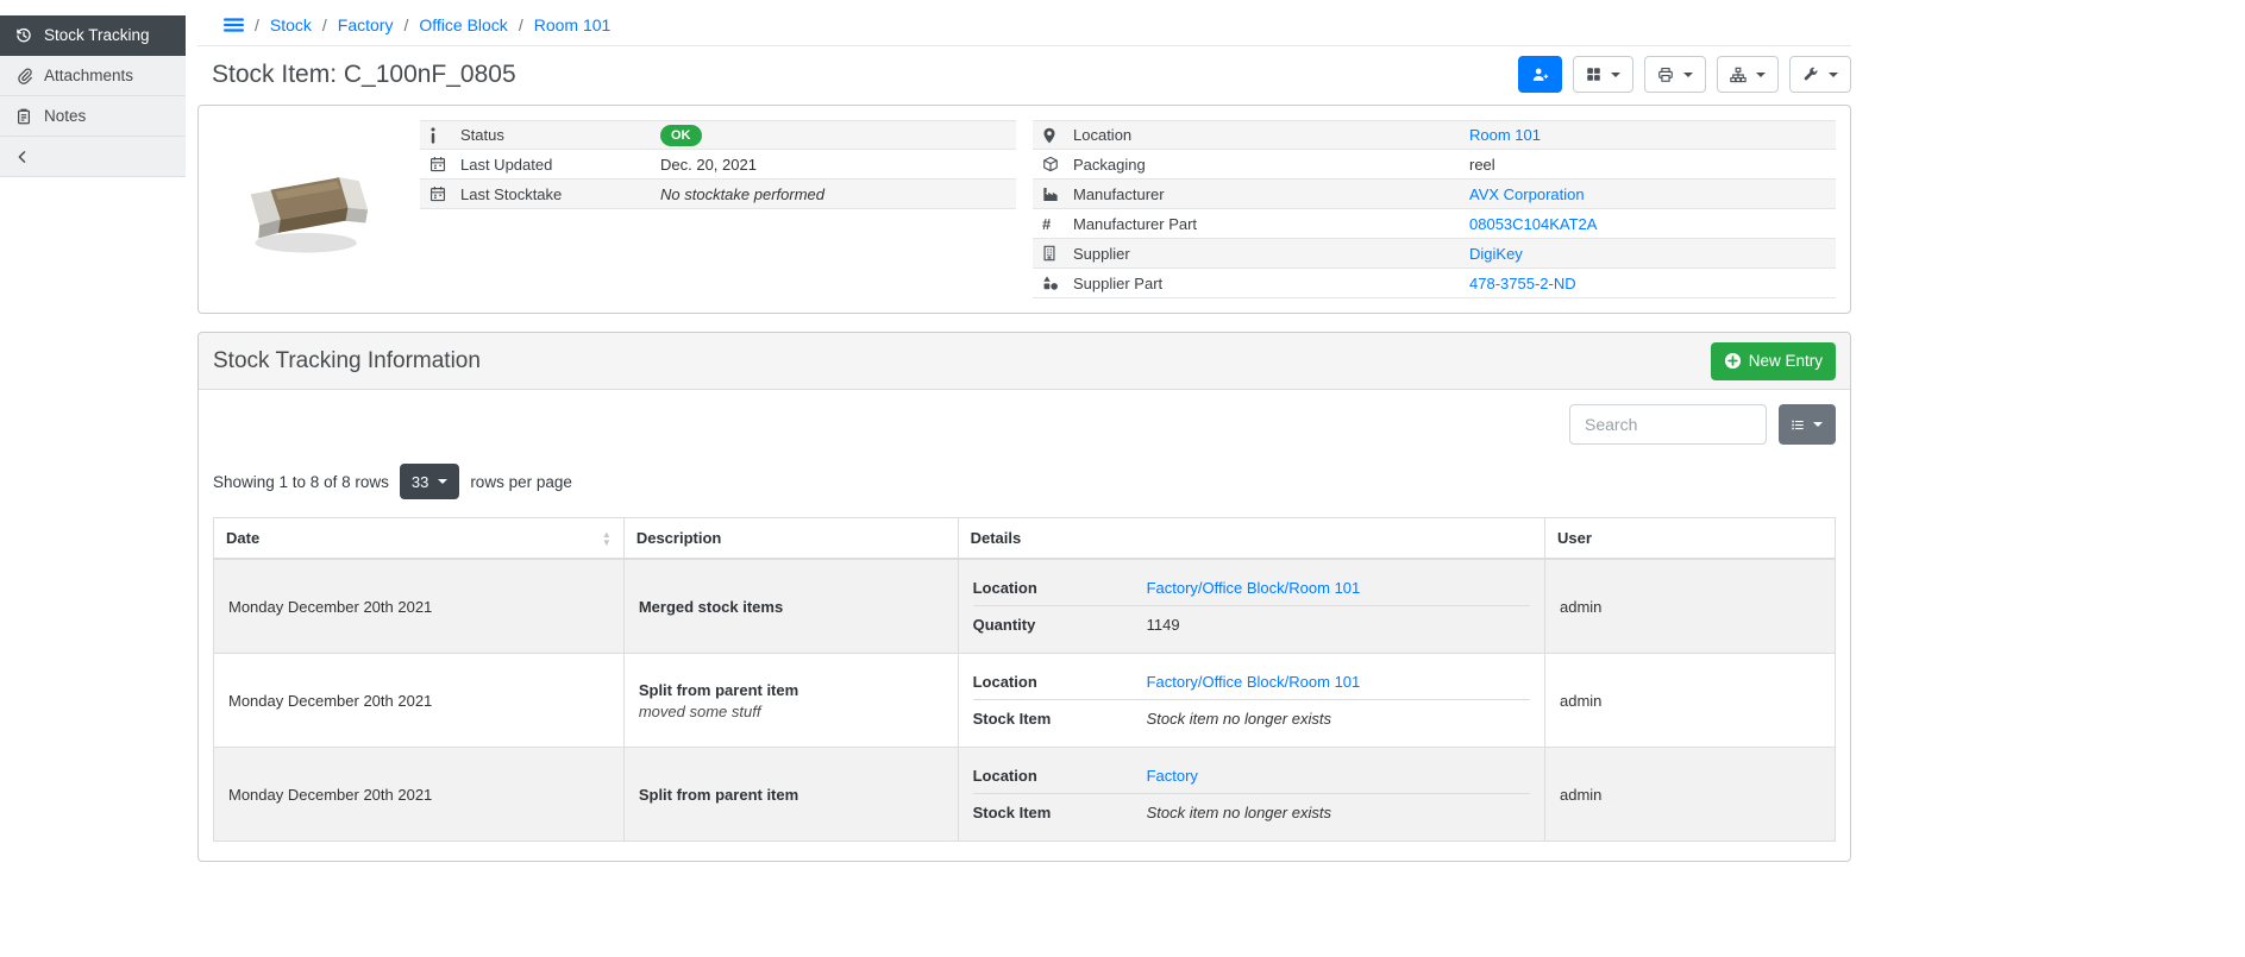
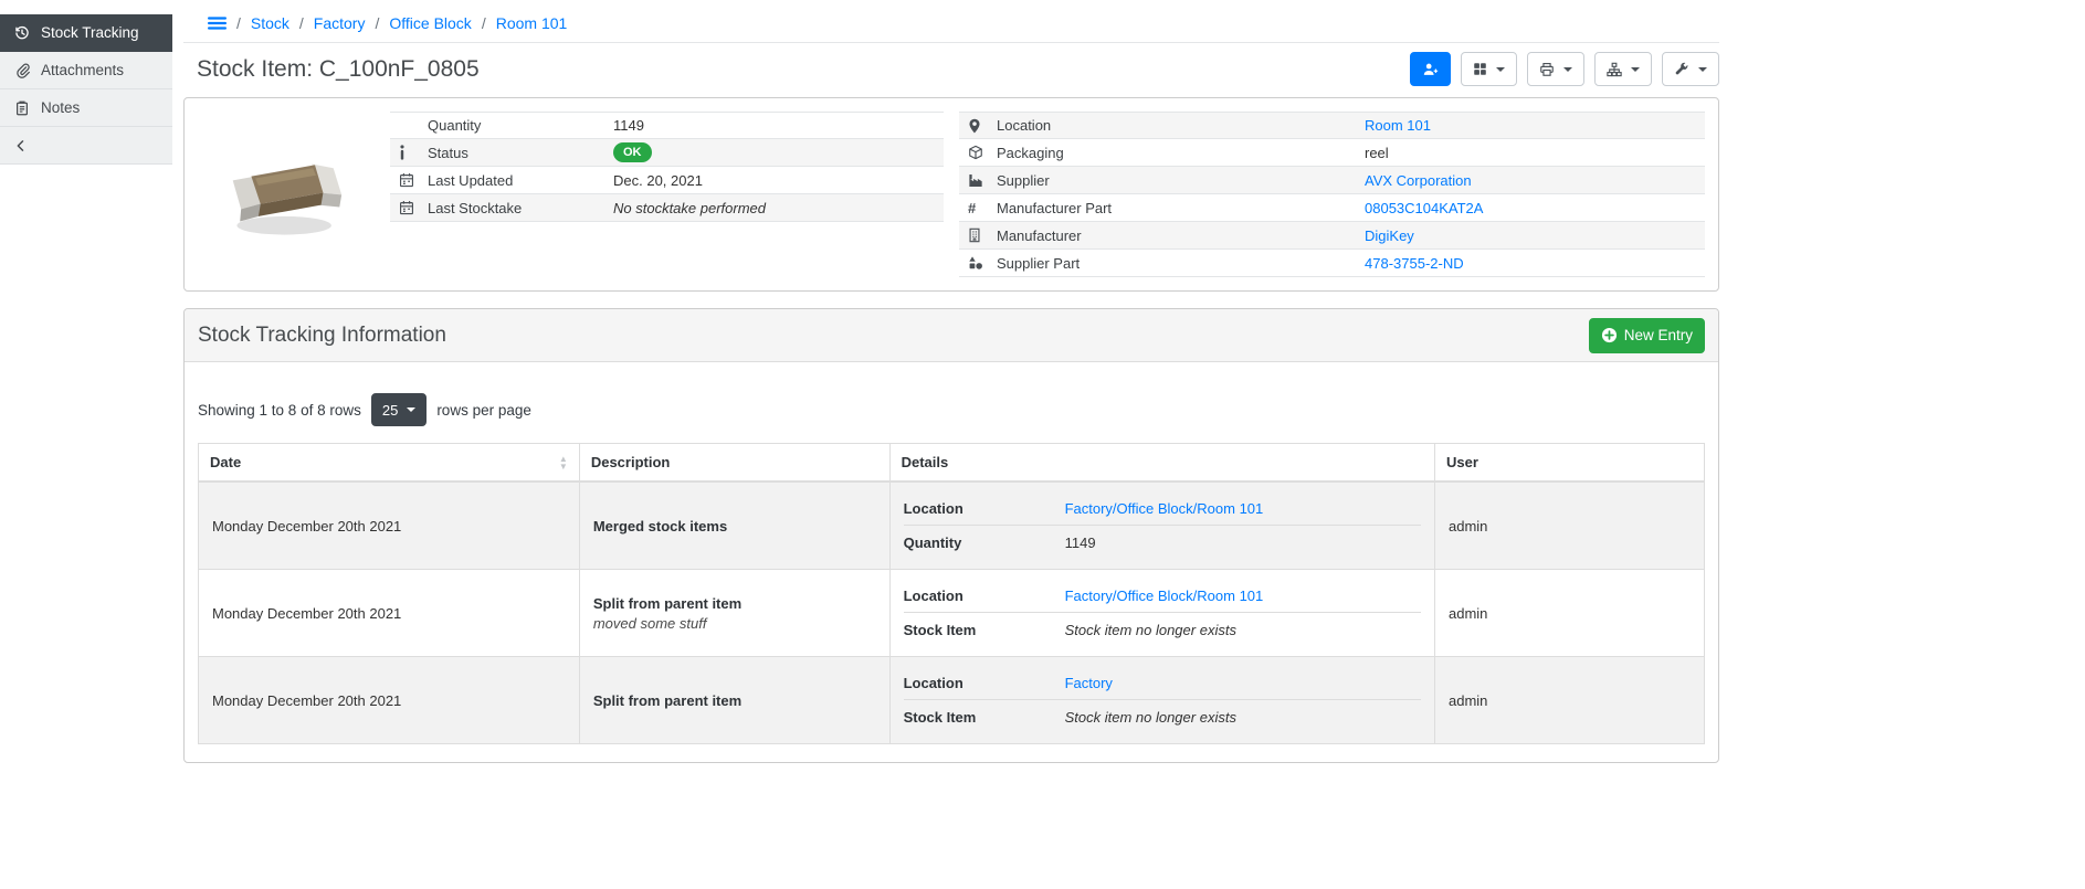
  Stock Tracking
  Attachments
  Notes
  /
  Stock
  /
  Factory
  /
  Office Block
  /
  Room 101
  Stock Item: C_100nF_0805
+ Quantity
+ 1149
  Status
  OK
  Last Updated
  Dec. 20, 2021
  Last Stocktake
  No stocktake performed
  Location
  Room 101
  Packaging
  reel
- Manufacturer
+ Supplier
  AVX Corporation
  #
  Manufacturer Part
  08053C104KAT2A
- Supplier
+ Manufacturer
  DigiKey
  Supplier Part
  478-3755-2-ND
  Stock Tracking Information
  New Entry
- Search
  Showing 1 to 8 of 8 rows
- 33
+ 25
  rows per page
  Date ▲▼	Description	Details	User
  Monday December 20th 2021	Merged stock items	Location Factory/Office Block/Room 101 Quantity 1149	admin
  Monday December 20th 2021	Split from parent item moved some stuff	Location Factory/Office Block/Room 101 Stock Item Stock item no longer exists	admin
  Monday December 20th 2021	Split from parent item	Location Factory Stock Item Stock item no longer exists	admin
